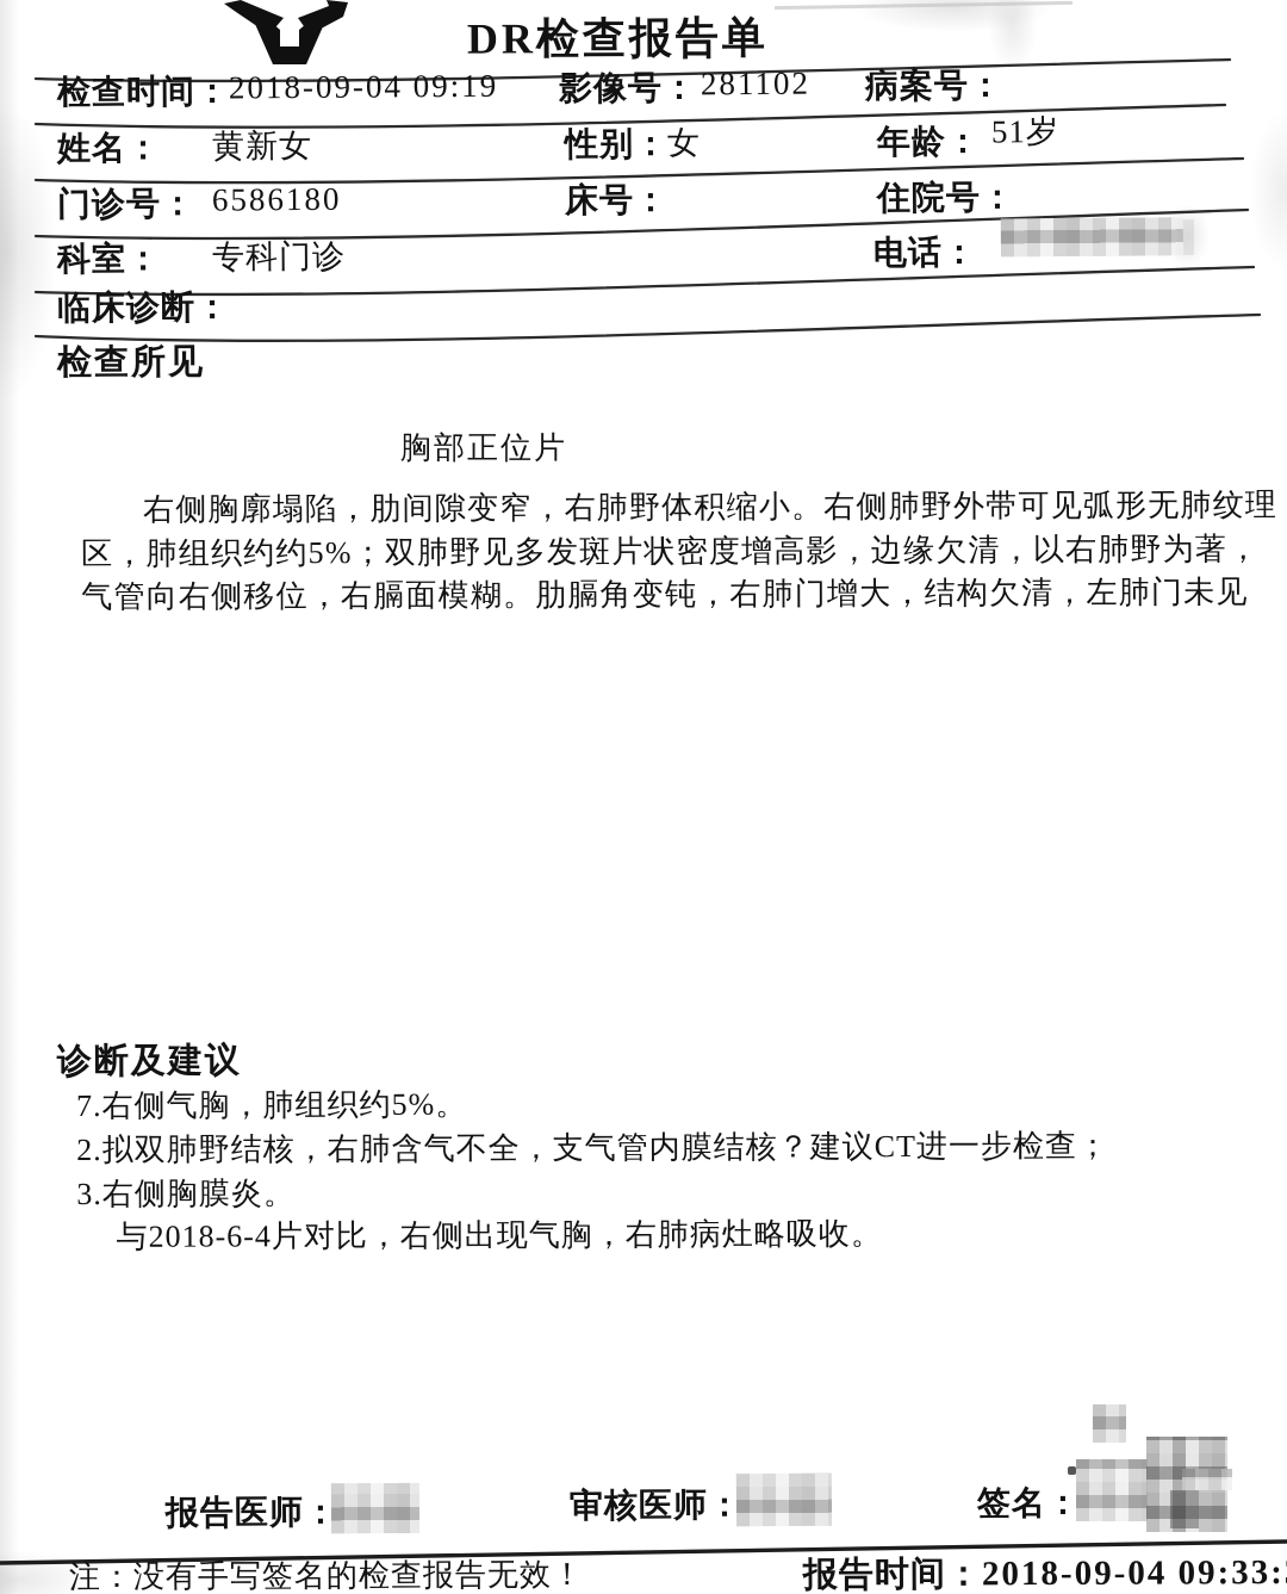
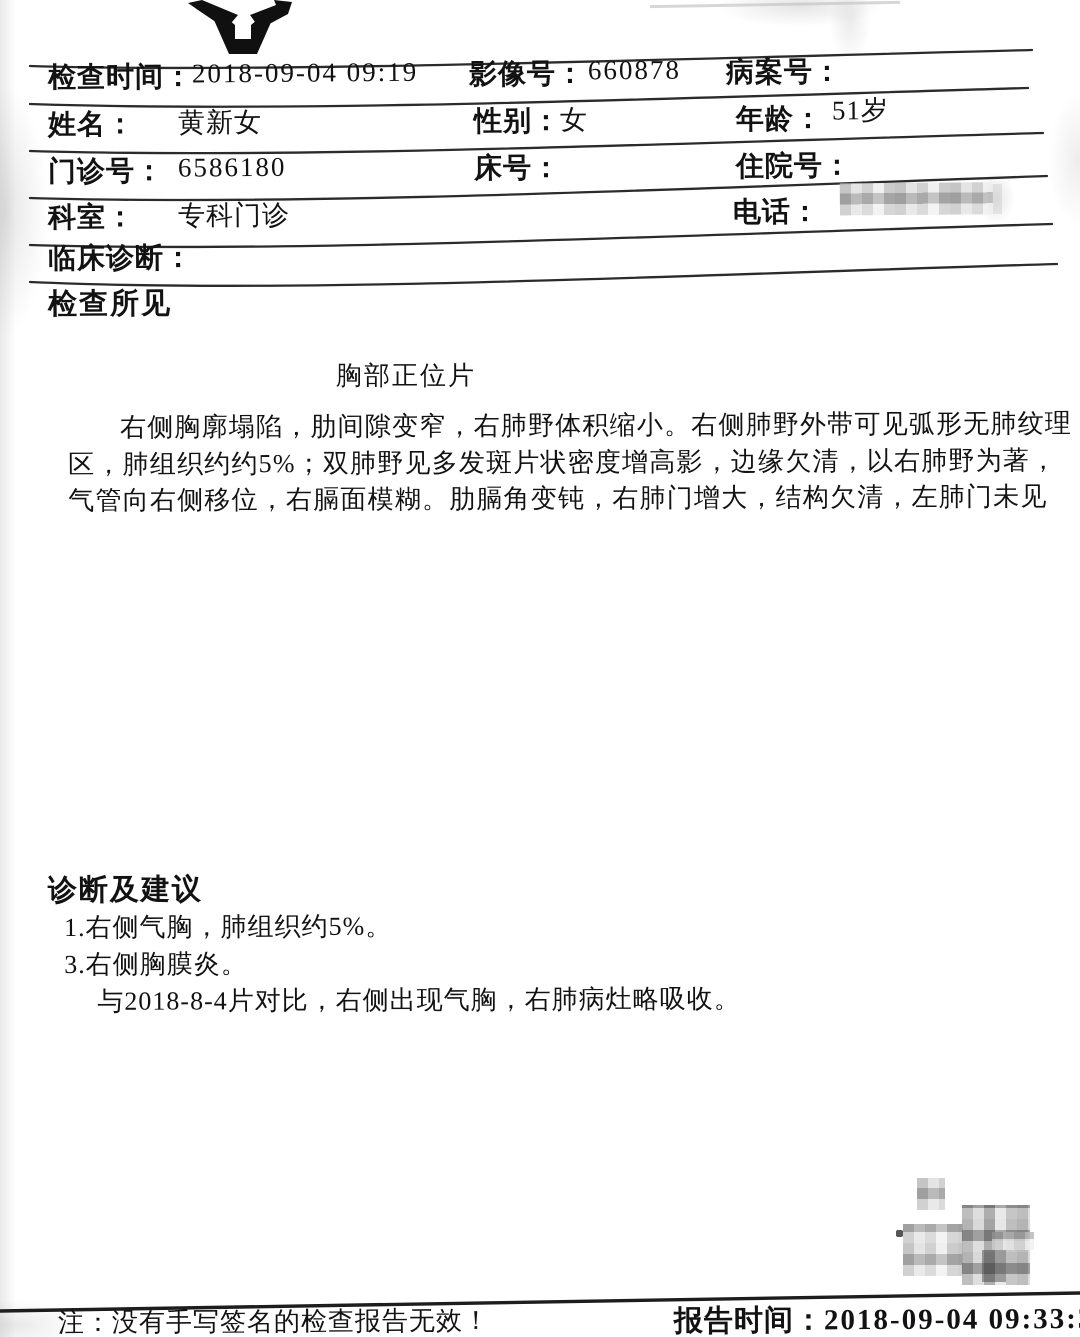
- DR检查报告单
  检查时间：
  2018-09-04 09:19
  影像号：
- 281102
+ 660878
  病案号：
  姓名：
  黄新女
  性别：
  女
  年龄：
  51岁
  门诊号：
  6586180
  床号：
  住院号：
  科室：
  专科门诊
  电话：
  临床诊断：
  检查所见
  胸部正位片
  右侧胸廓塌陷，肋间隙变窄，右肺野体积缩小。右侧肺野外带可见弧形无肺纹理
  区，肺组织约约5%；双肺野见多发斑片状密度增高影，边缘欠清，以右肺野为著，
  气管向右侧移位，右膈面模糊。肋膈角变钝，右肺门增大，结构欠清，左肺门未见
  诊断及建议
- 7.右侧气胸，肺组织约5%。
+ 1.右侧气胸，肺组织约5%。
- 2.拟双肺野结核，右肺含气不全，支气管内膜结核？建议CT进一步检查；
  3.右侧胸膜炎。
- 与2018-6-4片对比，右侧出现气胸，右肺病灶略吸收。
+ 与2018-8-4片对比，右侧出现气胸，右肺病灶略吸收。
- 报告医师：
- 审核医师：
- 签名：
  注：没有手写签名的检查报告无效！
  报告时间：2018-09-04 09:33:
